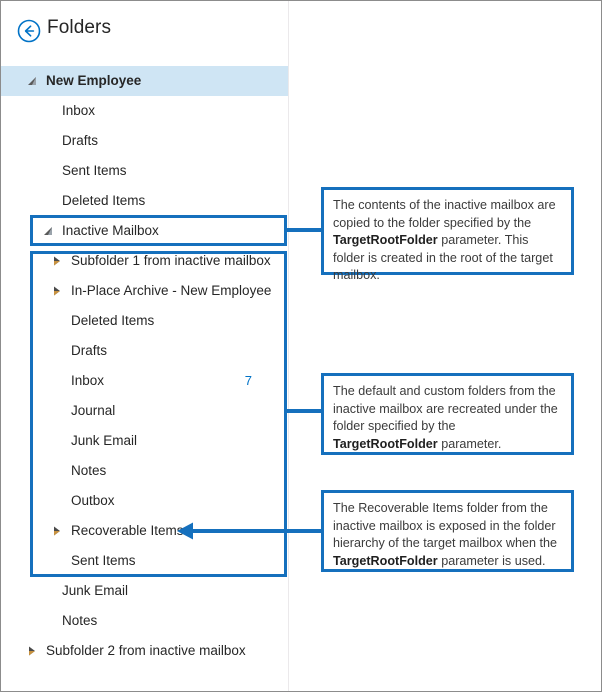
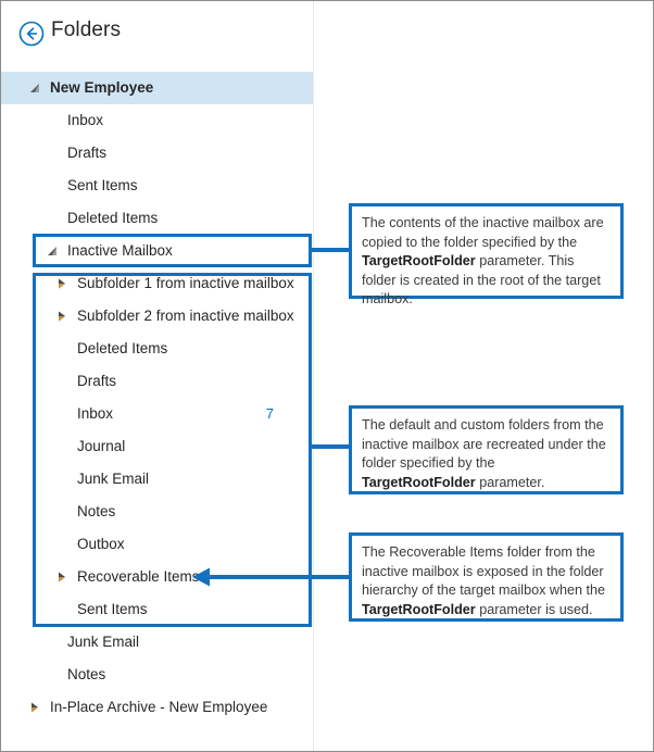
  Folders
  New Employee
  Inbox
  Drafts
  Sent Items
  Deleted Items
  Inactive Mailbox
  Subfolder 1 from inactive mailbox
- In-Place Archive - New Employee
+ Subfolder 2 from inactive mailbox
  Deleted Items
  Drafts
  Inbox
  7
  Journal
  Junk Email
  Notes
  Outbox
  Recoverable Item
  Sent Items
  Junk Email
  Notes
- Subfolder 2 from inactive mailbox
+ In-Place Archive - New Employee
  The contents of the inactive mailbox are copied to the folder specified by the TargetRootFolder parameter. This folder is created in the root of the target mailbox.
  The default and custom folders from the inactive mailbox are recreated under the folder specified by the TargetRootFolder parameter.
  The Recoverable Items folder from the inactive mailbox is exposed in the folder hierarchy of the target mailbox when the TargetRootFolder parameter is used.
